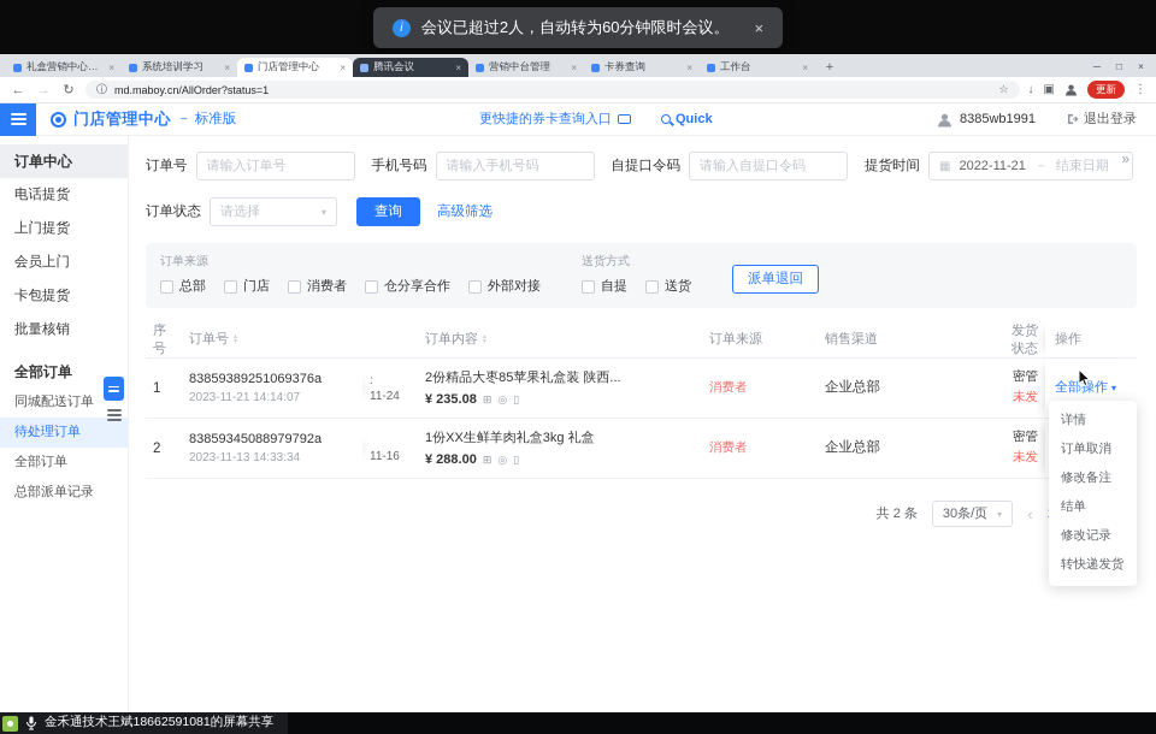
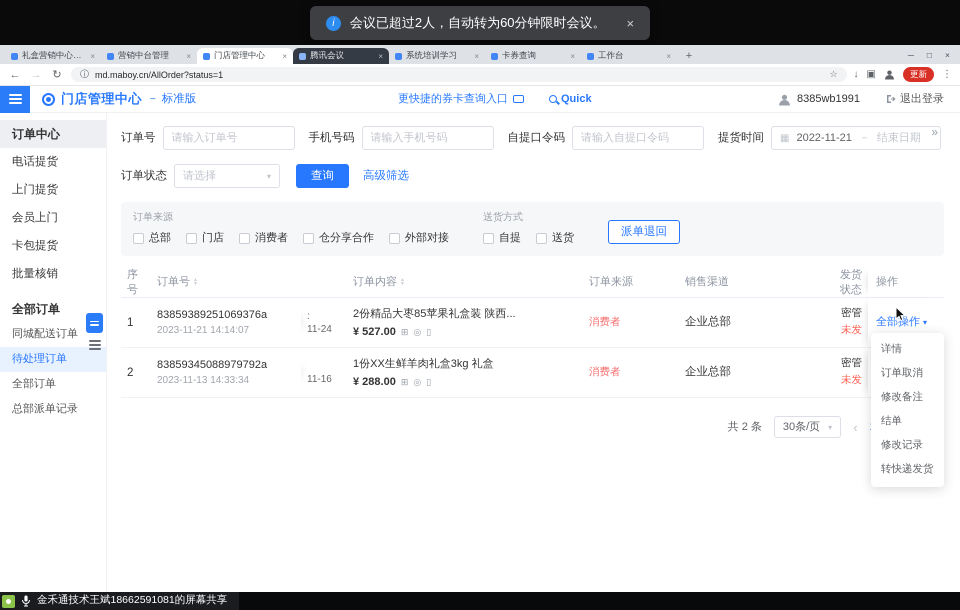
  i
  会议已超过2人，自动转为60分钟限时会议。
  ×
  礼盒营销中心管理
  ×
- 系统培训学习
+ 营销中台管理
  ×
  门店管理中心
  ×
  腾讯会议
  ×
- 营销中台管理
+ 系统培训学习
  ×
  卡券查询
  ×
  工作台
  ×
  +
  ─
  □
  ×
  ←
  →
  ↻
  ⓘ
  md.maboy.cn/AllOrder?status=1
  ☆
  ↓
  ▣
  更新
  ⋮
  门店管理中心
  － 标准版
  更快捷的券卡查询入口
  Quick
  8385wb1991
  退出登录
  订单中心
  电话提货
  上门提货
  会员上门
  卡包提货
  批量核销
  全部订单
  同城配送订单
  待处理订单
  全部订单
  总部派单记录
  订单号
  请输入订单号
  手机号码
  请输入手机号码
  自提口令码
  请输入自提口令码
  提货时间
  ▦
  2022-11-21
  －
  结束日期
  »
  订单状态
  请选择
  ▾
  查询
  高级筛选
  订单来源
  总部
  门店
  消费者
  仓分享合作
  外部对接
  送货方式
  自提
  送货
  派单退回
  序号
  订单号
  订单内容
  订单来源
  销售渠道
  发货状态
  操作
  1
  83859389251069376a
  2023-11-21 14:14:07
  :
  11-24
  2份精品大枣85苹果礼盒装 陕西...
- ¥ 235.08
+ ¥ 527.00
  ⊞
  ◎
  ▯
  消费者
  企业总部
  密管
  未发
  全部操作
  ▾
  2
  83859345088979792a
  2023-11-13 14:33:34
  11-16
  1份XX生鲜羊肉礼盒3kg 礼盒
  ¥ 288.00
  ⊞
  ◎
  ▯
  消费者
  企业总部
  密管
  未发
  共 2 条
  30条/页
  ▾
  ‹
  详情
  订单取消
  修改备注
  结单
  修改记录
  转快递发货
  金禾通技术王斌18662591081的屏幕共享
